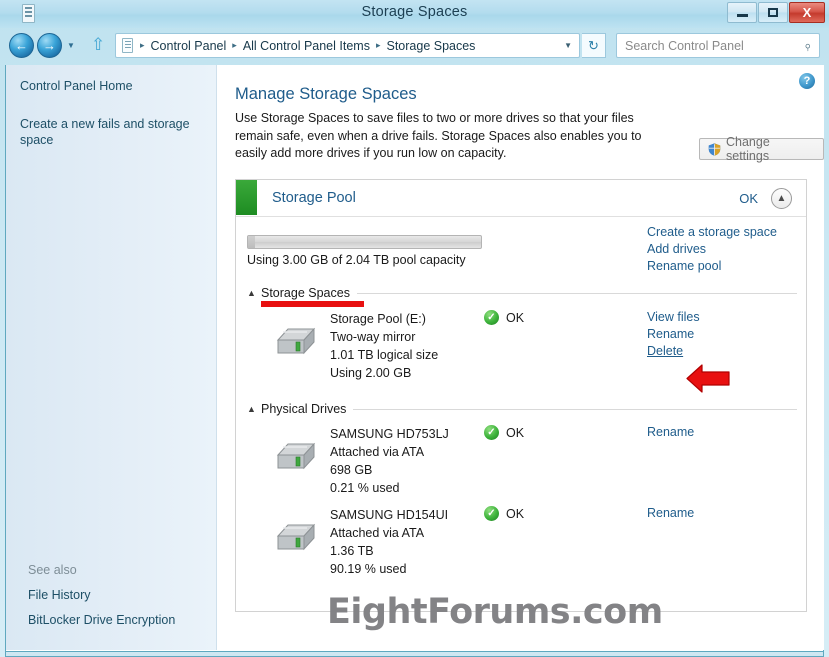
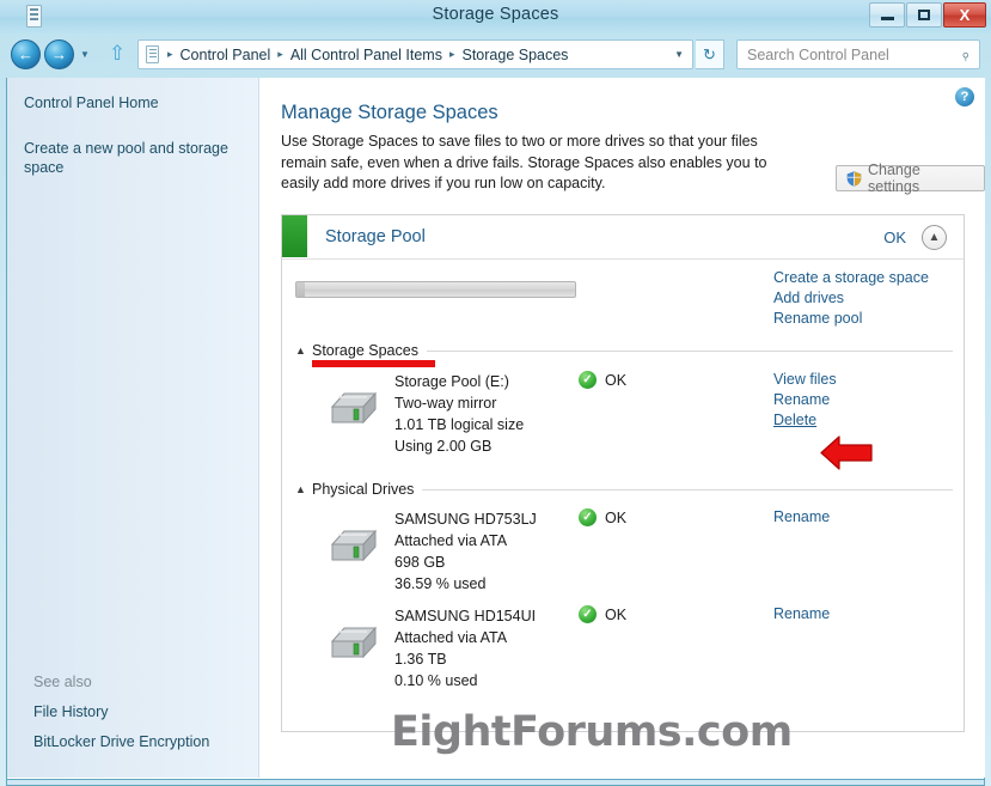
  Storage Spaces
  X
  ←
  →
  ▼
  ⇧
  ▸
  Control Panel
  ▸
  All Control Panel Items
  ▸
  Storage Spaces
  ▼
  ↻
  Search Control Panel
  Control Panel Home
- Create a new fails and storage space
+ Create a new pool and storage space
  See also
  File History
  BitLocker Drive Encryption
  ?
  Manage Storage Spaces
  Use Storage Spaces to save files to two or more drives so that your files remain safe, even when a drive fails. Storage Spaces also enables you to easily add more drives if you run low on capacity.
  Change settings
  Storage Pool
  OK
  ▲
- Using 3.00 GB of 2.04 TB pool capacity
  Create a storage space
  Add drives
  Rename pool
  ▲
  Storage Spaces
  Storage Pool (E:)
  Two-way mirror
  1.01 TB logical size
  Using 2.00 GB
  ✓
  OK
  View files
  Rename
  Delete
  ▲
  Physical Drives
  SAMSUNG HD753LJ
  Attached via ATA
  698 GB
- 0.21 % used
+ 36.59 % used
  ✓
  OK
  Rename
  SAMSUNG HD154UI
  Attached via ATA
  1.36 TB
- 90.19 % used
+ 0.10 % used
  ✓
  OK
  Rename
  EightForums.com
